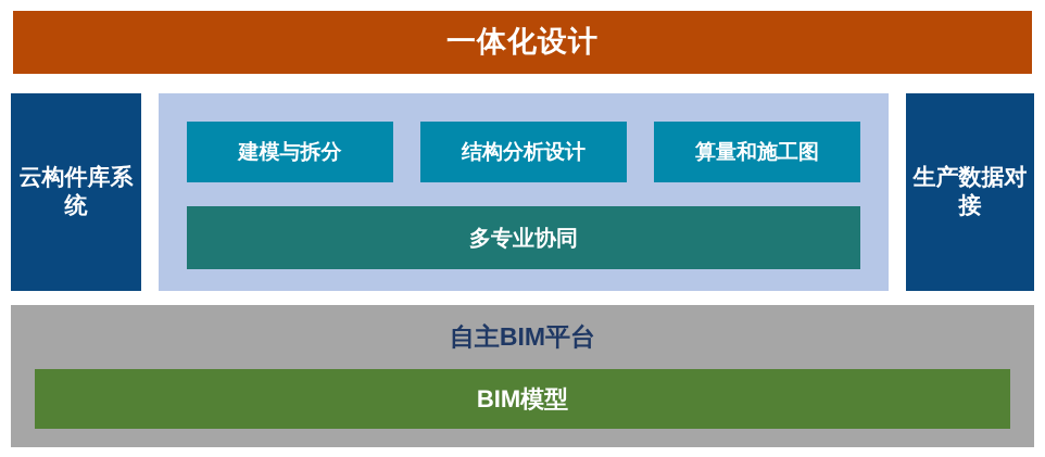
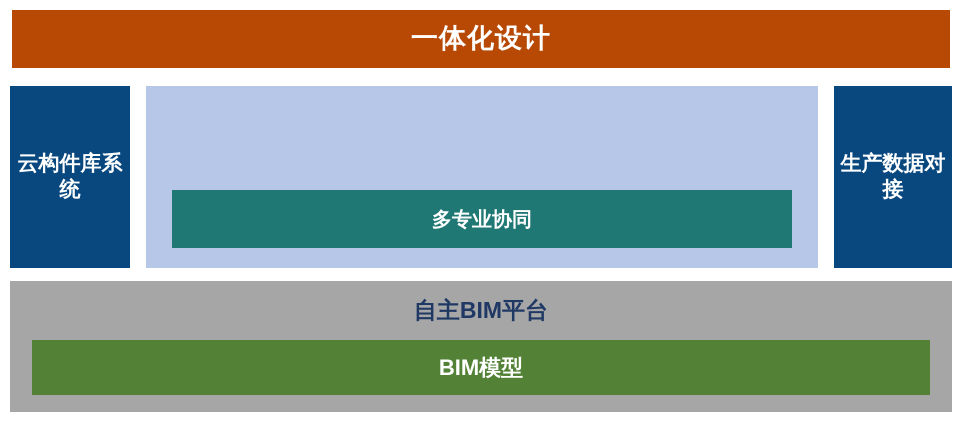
  一体化设计
  云构件库系统
- 建模与拆分
- 结构分析设计
- 算量和施工图
  多专业协同
  生产数据对接
  自主BIM平台
  BIM模型
